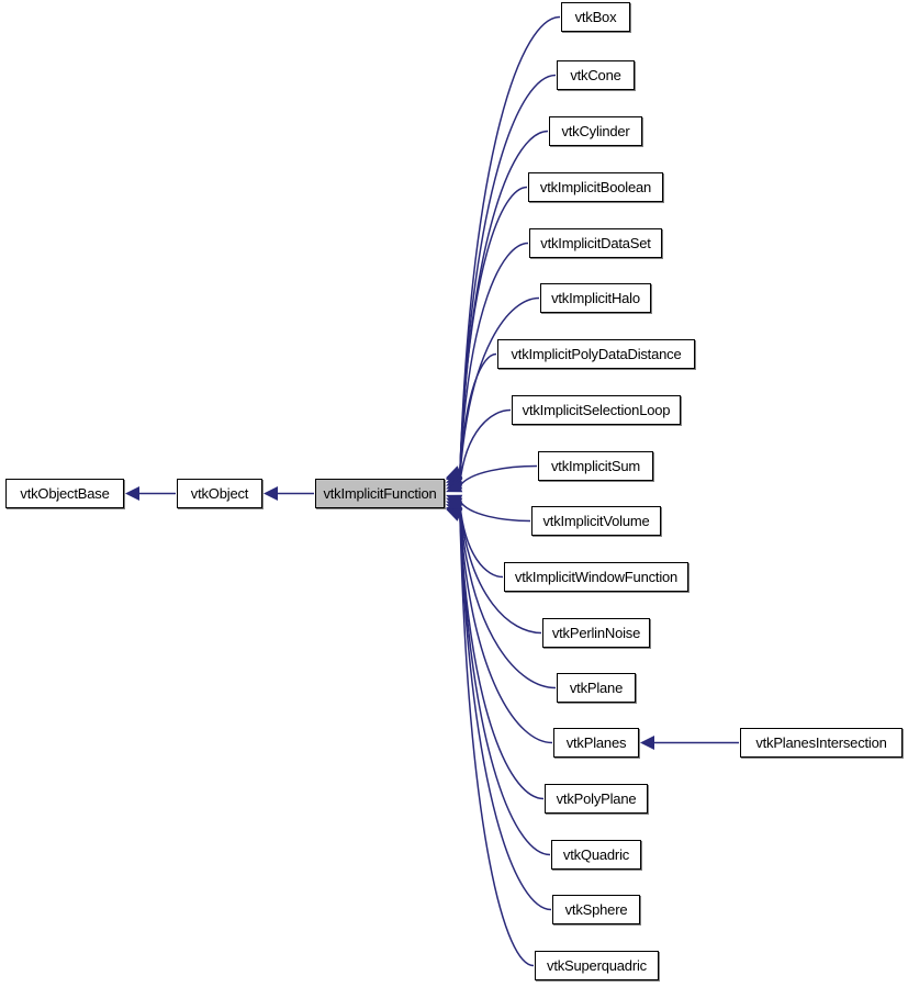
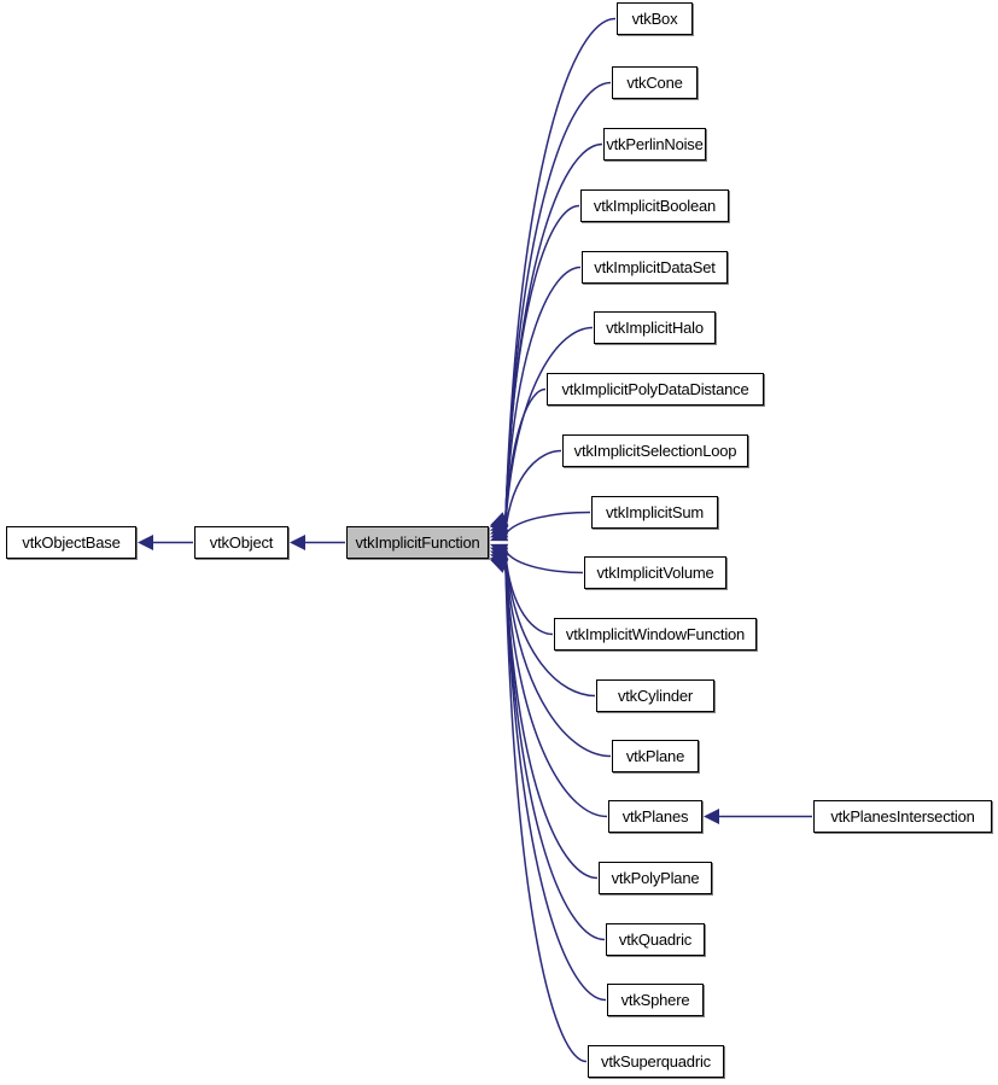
  vtkObjectBase
  vtkObject
  vtkImplicitFunction
  vtkBox
  vtkCone
- vtkCylinder
+ vtkPerlinNoise
  vtkImplicitBoolean
  vtkImplicitDataSet
  vtkImplicitHalo
  vtkImplicitPolyDataDistance
  vtkImplicitSelectionLoop
  vtkImplicitSum
  vtkImplicitVolume
  vtkImplicitWindowFunction
- vtkPerlinNoise
+ vtkCylinder
  vtkPlane
  vtkPlanes
  vtkPolyPlane
  vtkQuadric
  vtkSphere
  vtkSuperquadric
  vtkPlanesIntersection
